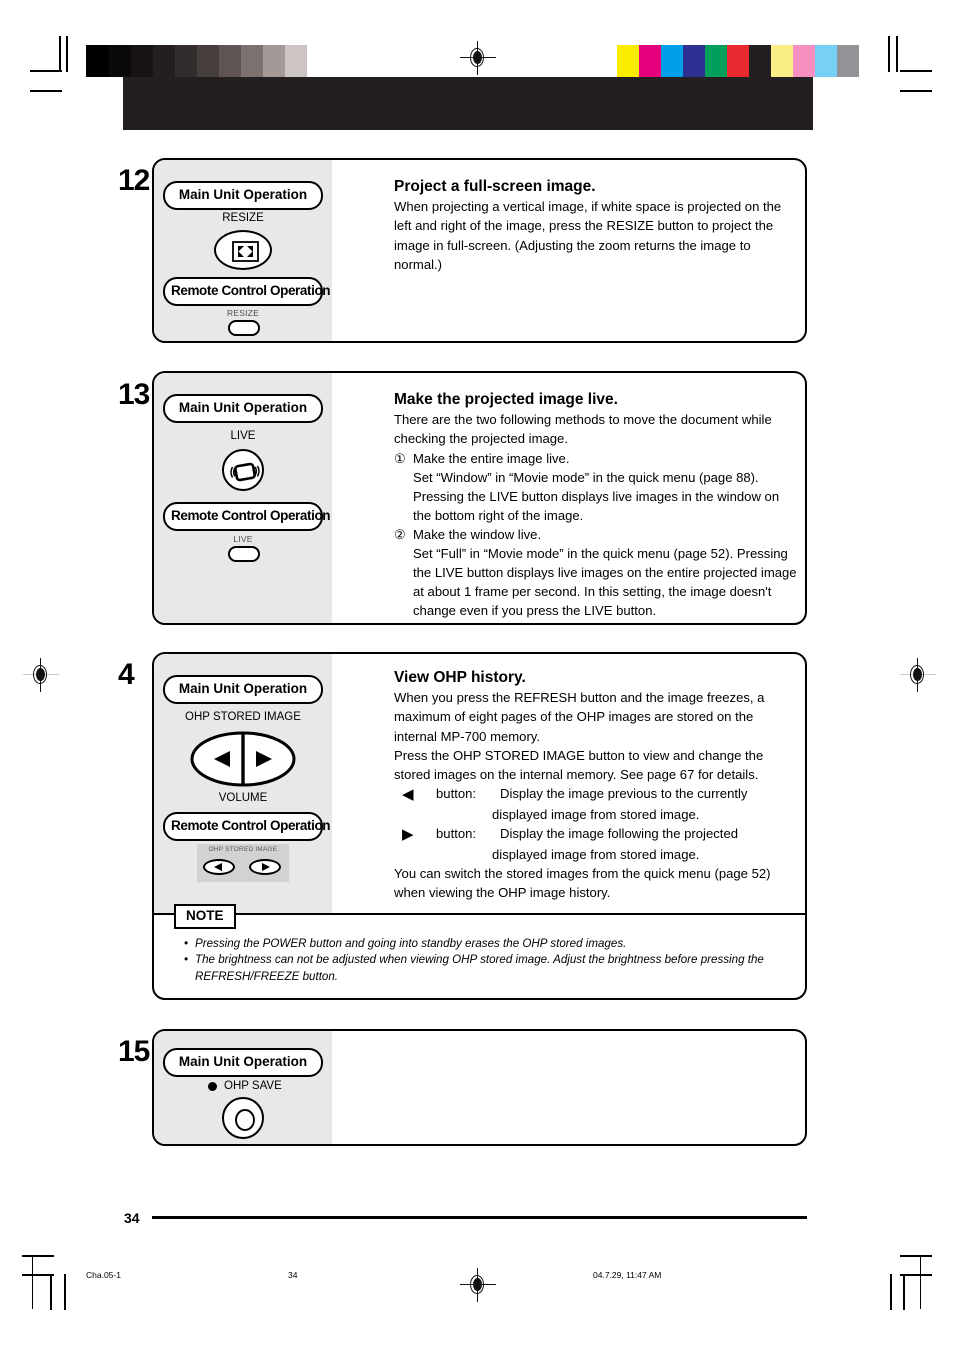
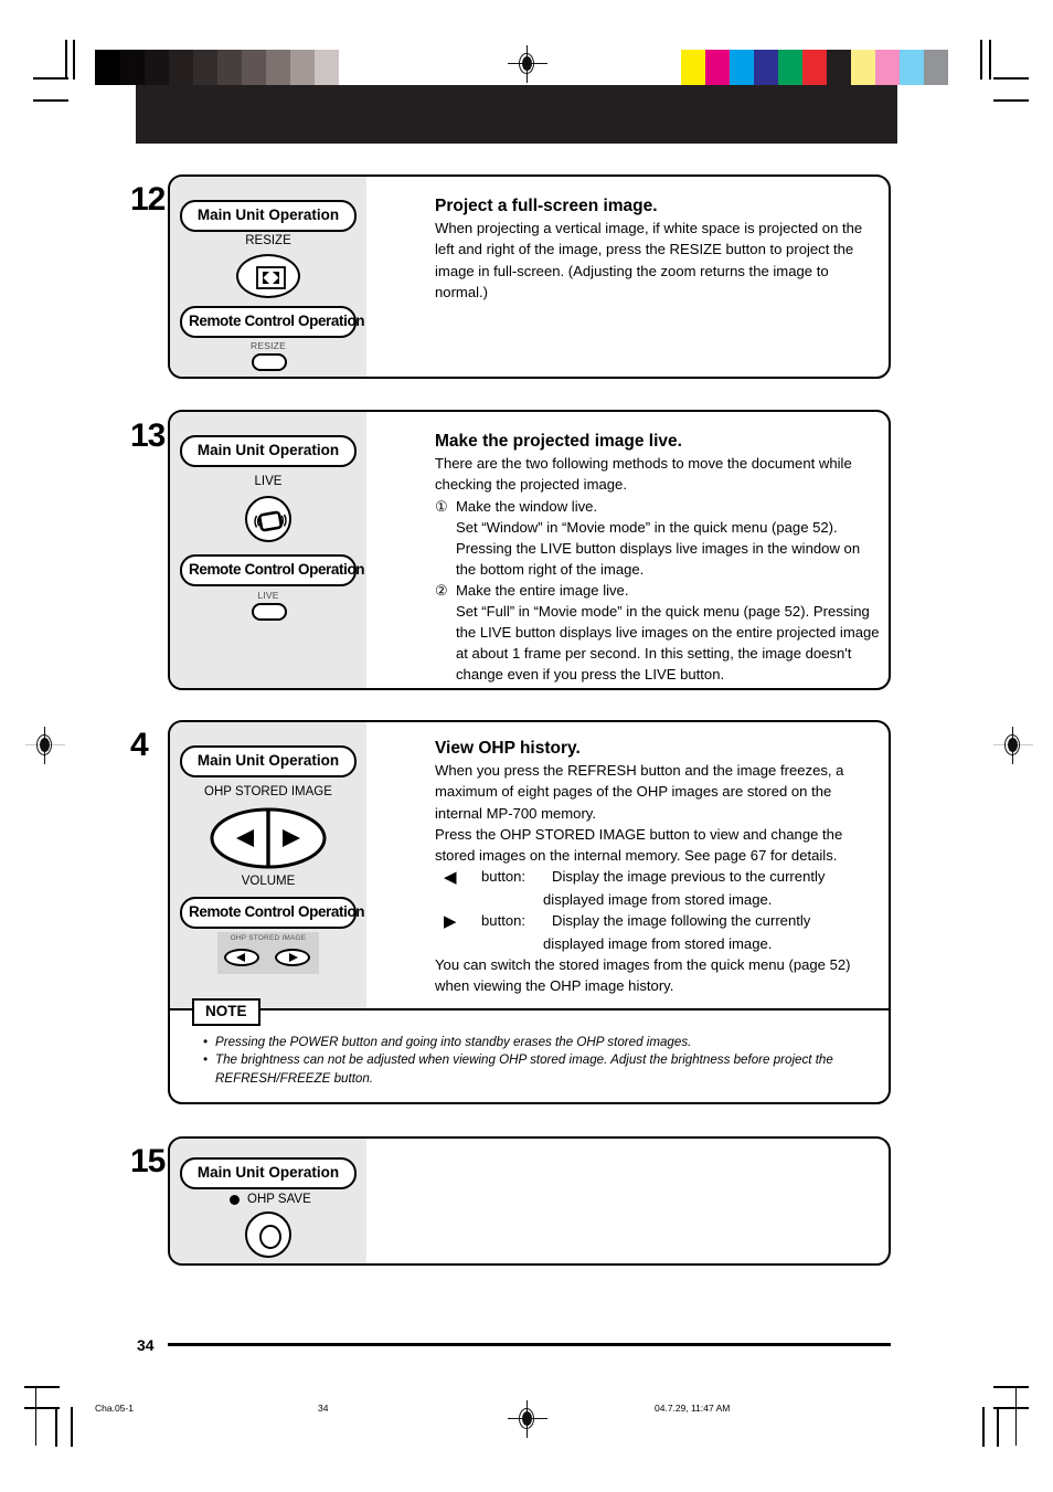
  12
  Main Unit Operation
  RESIZE
  Remote Control Operation
  RESIZE
  Project a full-screen image.
  When projecting a vertical image, if white space is projected on the left and right of the image, press the RESIZE button to project the image in full-screen. (Adjusting the zoom returns the image to normal.)
  13
  Main Unit Operation
  LIVE
  Remote Control Operation
  LIVE
  Make the projected image live.
  There are the two following methods to move the document while checking the projected image.
  ①
- Make the entire image live.
+ Make the window live.
- Set “Window” in “Movie mode” in the quick menu (page 88). Pressing the LIVE button displays live images in the window on the bottom right of the image.
+ Set “Window” in “Movie mode” in the quick menu (page 52). Pressing the LIVE button displays live images in the window on the bottom right of the image.
  ②
- Make the window live.
+ Make the entire image live.
  Set “Full” in “Movie mode” in the quick menu (page 52). Pressing the LIVE button displays live images on the entire projected image at about 1 frame per second. In this setting, the image doesn't change even if you press the LIVE button.
  4
  Main Unit Operation
  OHP STORED IMAGE
  VOLUME
  Remote Control Operation
  View OHP history.
  When you press the REFRESH button and the image freezes, a maximum of eight pages of the OHP images are stored on the internal MP-700 memory.
  Press the OHP STORED IMAGE button to view and change the stored images on the internal memory. See page 67 for details.
  ◀
  button:
  Display the image previous to the currently
  displayed image from stored image.
  ▶
  button:
- Display the image following the projected
+ Display the image following the currently
  displayed image from stored image.
  You can switch the stored images from the quick menu (page 52) when viewing the OHP image history.
  NOTE
  •
  Pressing the POWER button and going into standby erases the OHP stored images.
  •
- The brightness can not be adjusted when viewing OHP stored image. Adjust the brightness before pressing the REFRESH/FREEZE button.
+ The brightness can not be adjusted when viewing OHP stored image. Adjust the brightness before project the REFRESH/FREEZE button.
  15
  Main Unit Operation
  OHP SAVE
  34
  Cha.05-1
  34
  04.7.29, 11:47 AM
